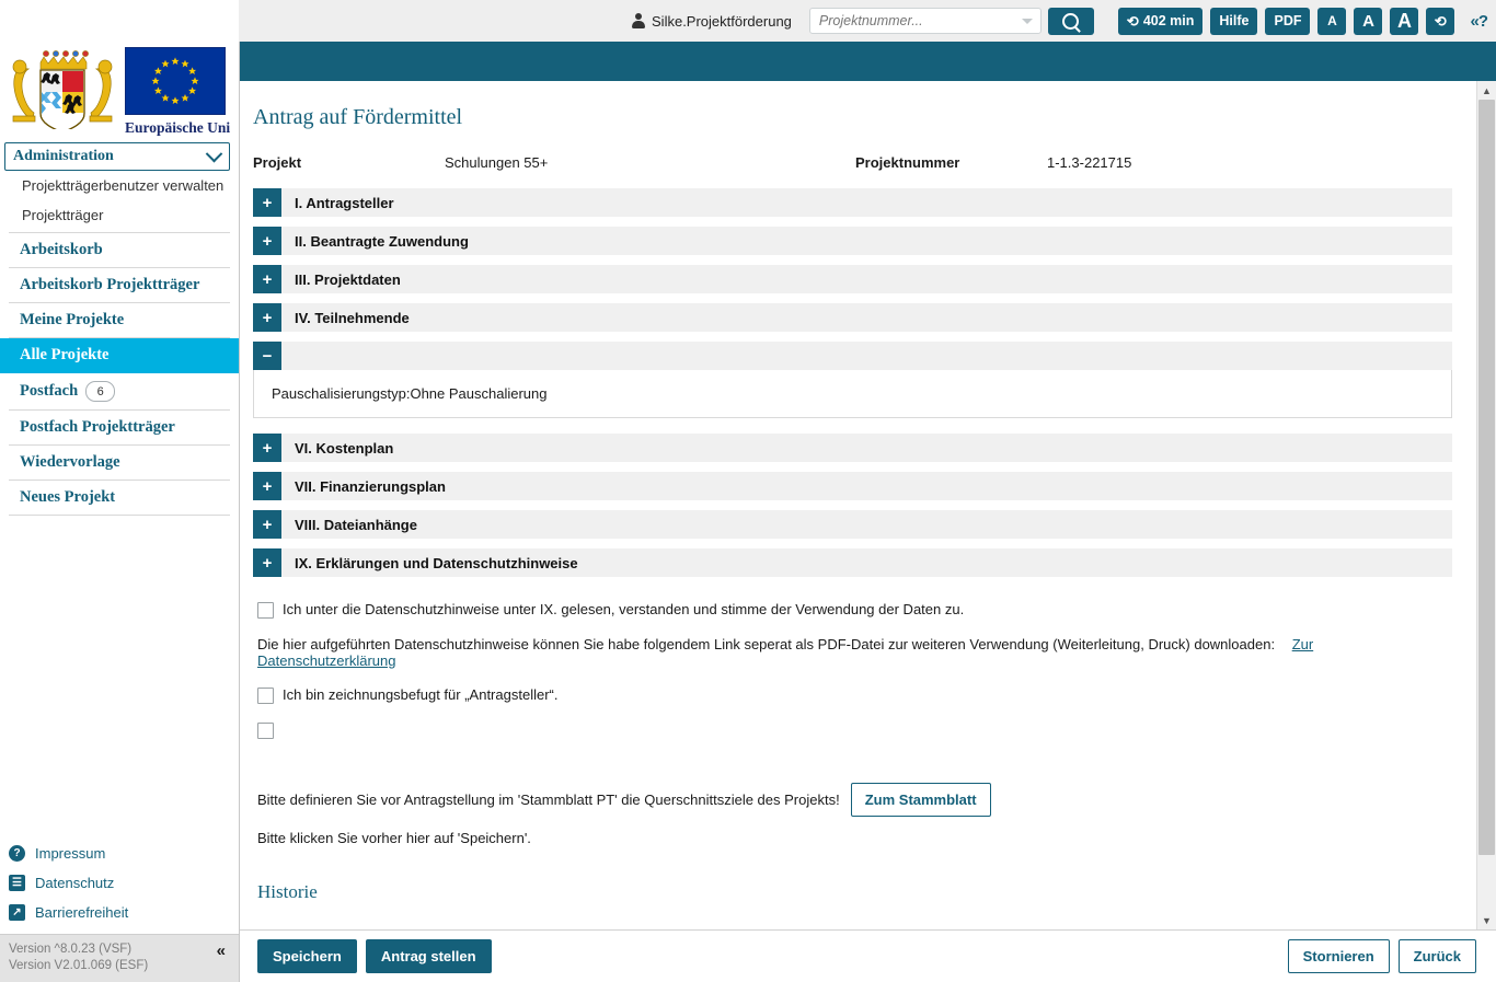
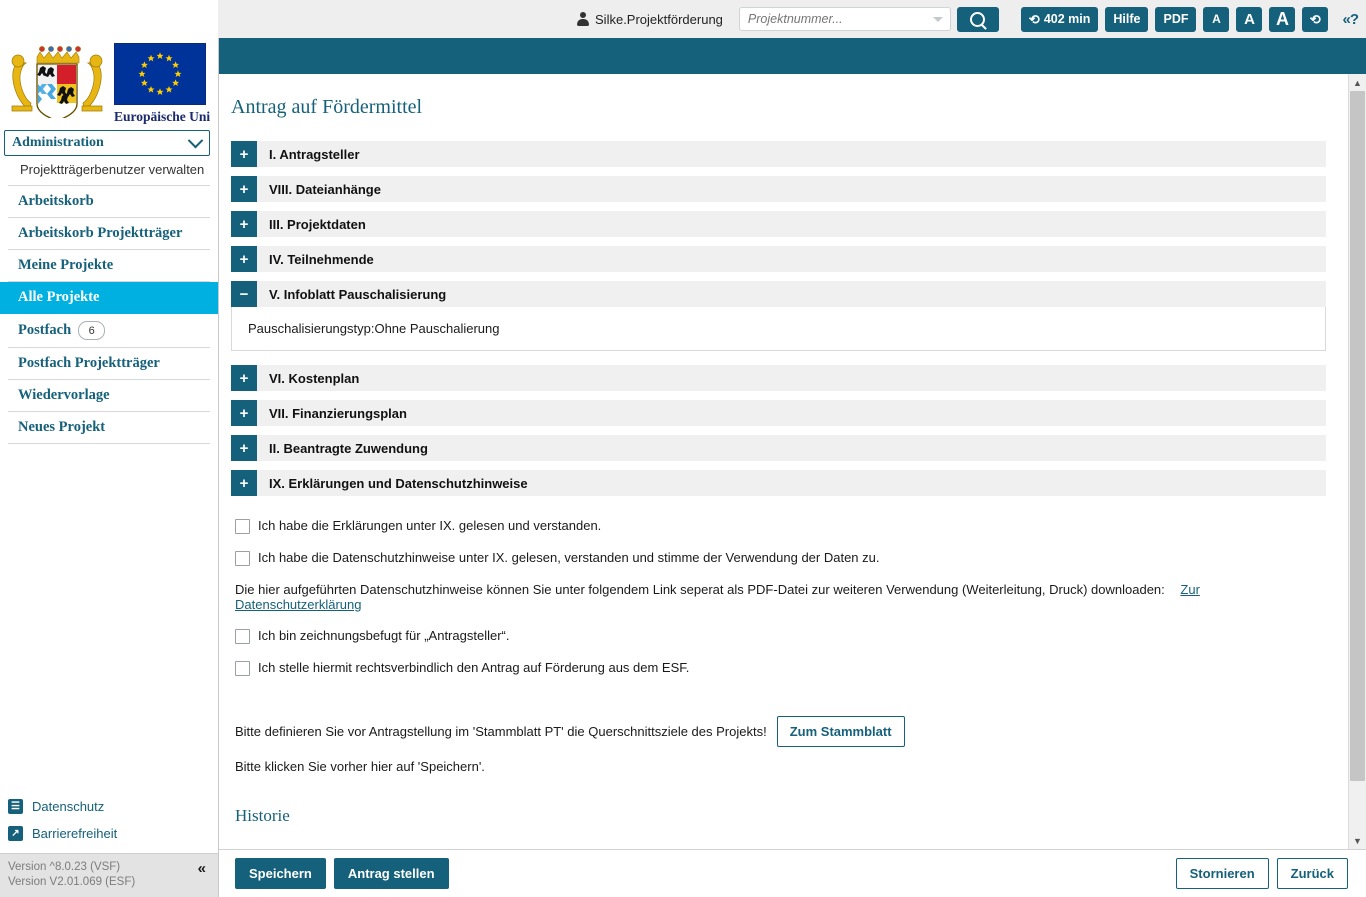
  Silke.Projektförderung
  Projektnummer...
  402 min
  Hilfe
  PDF
  A
  A
  A
  «?
  Europäische Uni
  Administration
  Projektträgerbenutzer verwalten
- Projektträger
  Arbeitskorb
  Arbeitskorb Projektträger
  Meine Projekte
  Alle Projekte
  Postfach
  6
  Postfach Projektträger
  Wiedervorlage
  Neues Projekt
- ?
- Impressum
  ☰
  Datenschutz
  ↗
  Barrierefreiheit
  Version ^8.0.23 (VSF)
  Version V2.01.069 (ESF)
  «
  Antrag auf Fördermittel
- Projekt
- Schulungen 55+
- Projektnummer
- 1-1.3-221715
  +
  I. Antragsteller
  +
- II. Beantragte Zuwendung
+ VIII. Dateianhänge
  +
  III. Projektdaten
  +
  IV. Teilnehmende
  −
+ V. Infoblatt Pauschalisierung
  Pauschalisierungstyp:Ohne Pauschalierung
  +
  VI. Kostenplan
  +
  VII. Finanzierungsplan
  +
- VIII. Dateianhänge
+ II. Beantragte Zuwendung
  +
  IX. Erklärungen und Datenschutzhinweise
+ Ich habe die Erklärungen unter IX. gelesen und verstanden.
- Ich unter die Datenschutzhinweise unter IX. gelesen, verstanden und stimme der Verwendung der Daten zu.
+ Ich habe die Datenschutzhinweise unter IX. gelesen, verstanden und stimme der Verwendung der Daten zu.
- Die hier aufgeführten Datenschutzhinweise können Sie habe folgendem Link seperat als PDF-Datei zur weiteren Verwendung (Weiterleitung, Druck) downloaden: Zur Datenschutzerklärung
+ Die hier aufgeführten Datenschutzhinweise können Sie unter folgendem Link seperat als PDF-Datei zur weiteren Verwendung (Weiterleitung, Druck) downloaden: Zur Datenschutzerklärung
  Ich bin zeichnungsbefugt für „Antragsteller“.
+ Ich stelle hiermit rechtsverbindlich den Antrag auf Förderung aus dem ESF.
  Bitte definieren Sie vor Antragstellung im 'Stammblatt PT' die Querschnittsziele des Projekts!
  Zum Stammblatt
  Bitte klicken Sie vorher hier auf 'Speichern'.
  Historie
  ▲
  ▼
  Speichern
  Antrag stellen
  Stornieren
  Zurück
